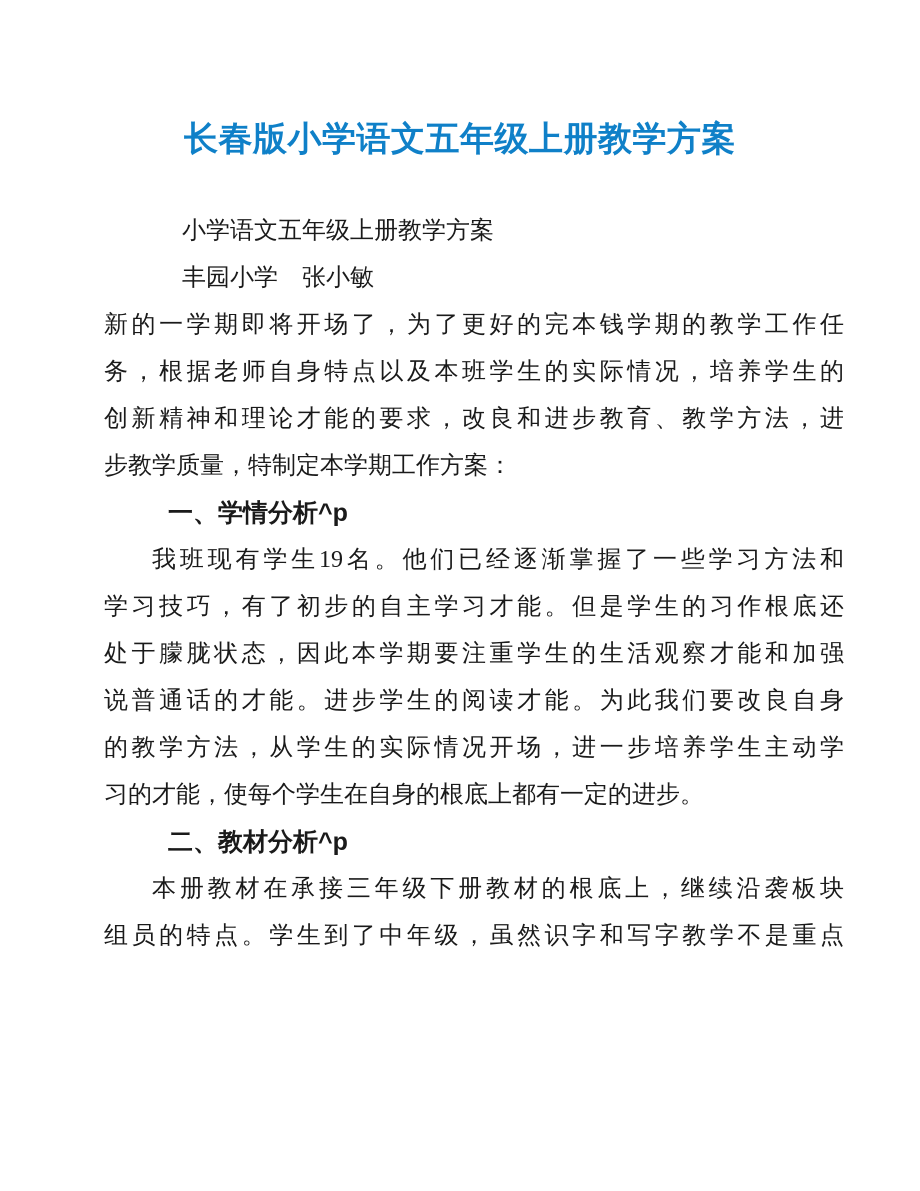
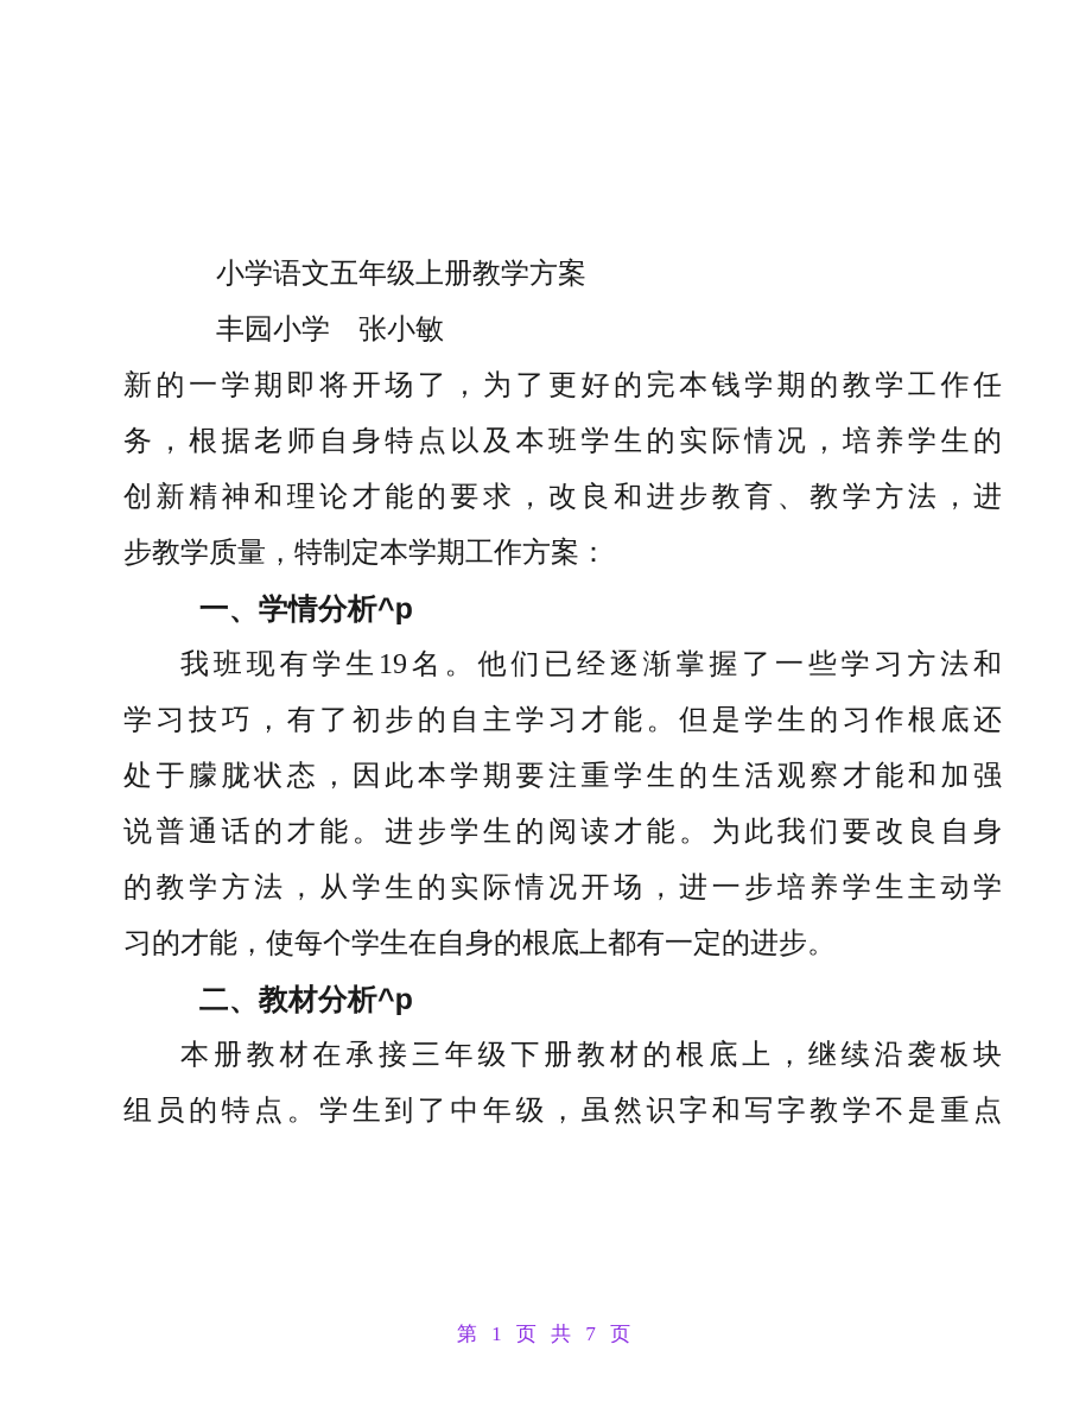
- 长春版小学语文五年级上册教学方案
  小学语文五年级上册教学方案
  丰园小学 张小敏
  新的一学期即将开场了，为了更好的完本钱学期的教学工作任
  务，根据老师自身特点以及本班学生的实际情况，培养学生的
  创新精神和理论才能的要求，改良和进步教育、教学方法，进
  步教学质量，特制定本学期工作方案：
  一、学情分析^p
  我班现有学生19名。他们已经逐渐掌握了一些学习方法和
  学习技巧，有了初步的自主学习才能。但是学生的习作根底还
  处于朦胧状态，因此本学期要注重学生的生活观察才能和加强
  说普通话的才能。进步学生的阅读才能。为此我们要改良自身
  的教学方法，从学生的实际情况开场，进一步培养学生主动学
  习的才能，使每个学生在自身的根底上都有一定的进步。
  二、教材分析^p
  本册教材在承接三年级下册教材的根底上，继续沿袭板块
  组员的特点。学生到了中年级，虽然识字和写字教学不是重点
+ 第 1 页 共 7 页
